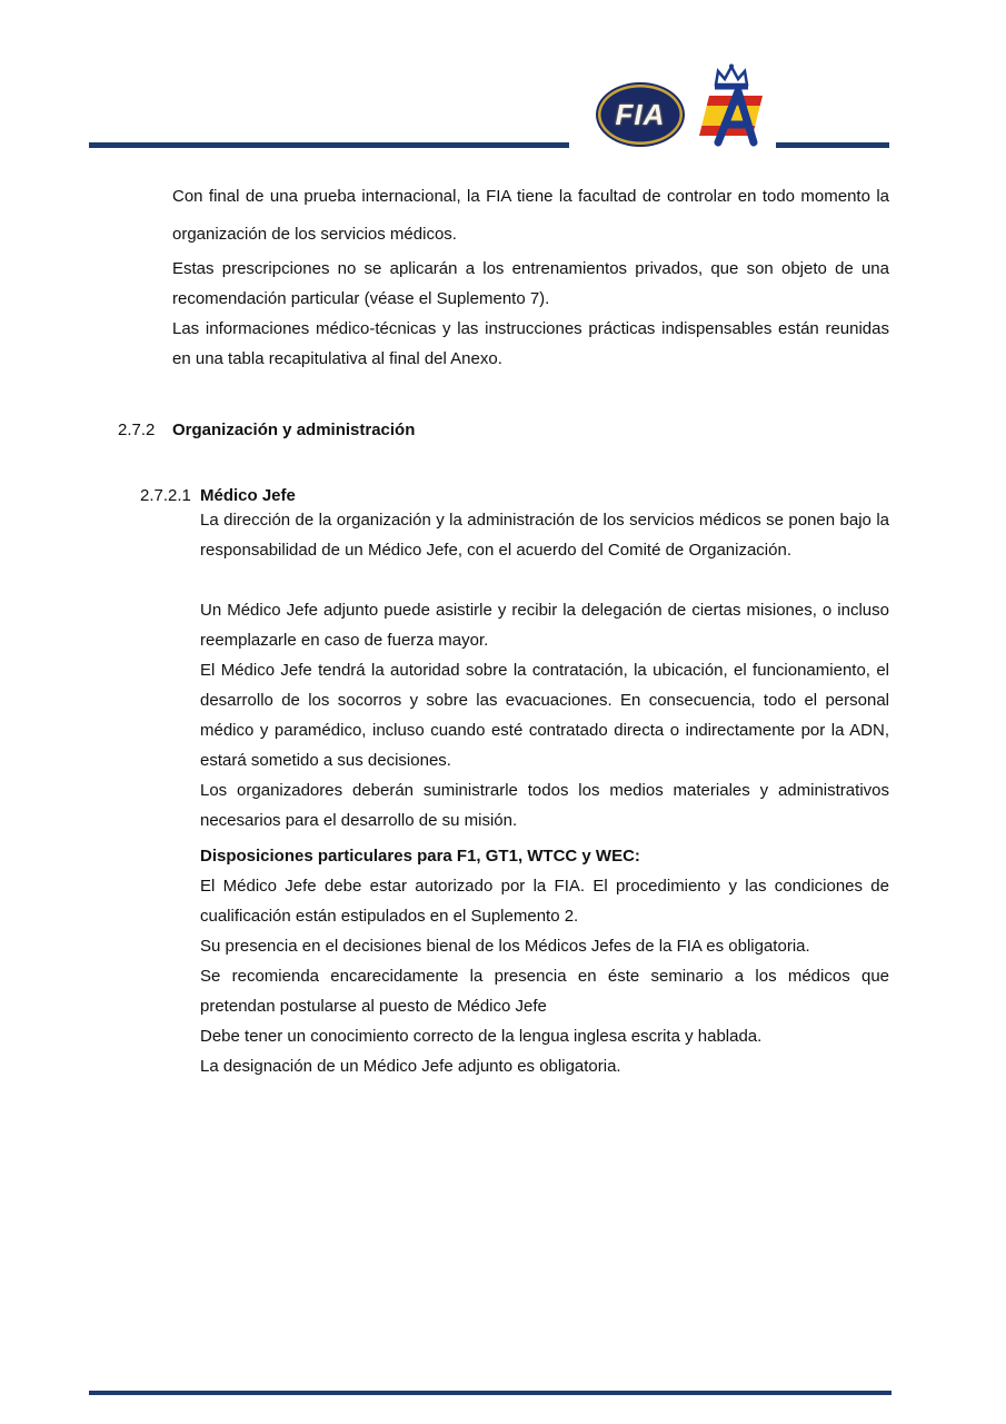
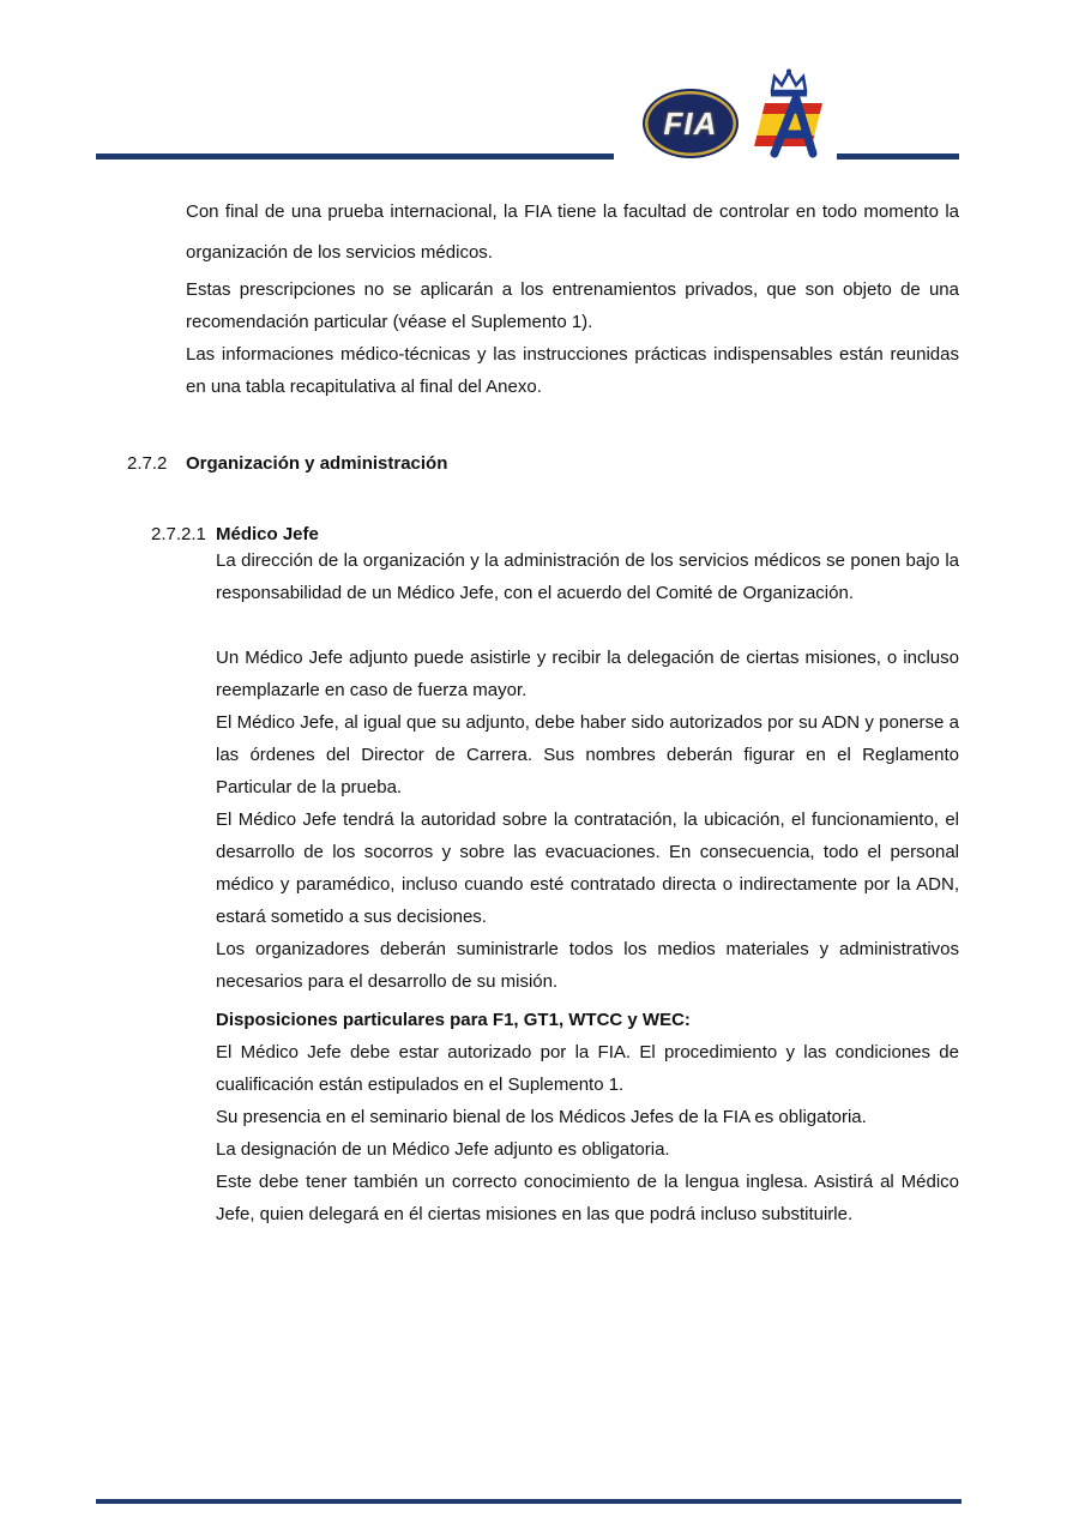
  FIA
  Con final de una prueba internacional, la FIA tiene la facultad de controlar en todo momento la organización de los servicios médicos.
- Estas prescripciones no se aplicarán a los entrenamientos privados, que son objeto de una recomendación particular (véase el Suplemento 7).
+ Estas prescripciones no se aplicarán a los entrenamientos privados, que son objeto de una recomendación particular (véase el Suplemento 1).
  Las informaciones médico-técnicas y las instrucciones prácticas indispensables están reunidas en una tabla recapitulativa al final del Anexo.
  2.7.2
  Organización y administración
  2.7.2.1
  Médico Jefe
  La dirección de la organización y la administración de los servicios médicos se ponen bajo la responsabilidad de un Médico Jefe, con el acuerdo del Comité de Organización.
  Un Médico Jefe adjunto puede asistirle y recibir la delegación de ciertas misiones, o incluso reemplazarle en caso de fuerza mayor.
+ El Médico Jefe, al igual que su adjunto, debe haber sido autorizados por su ADN y ponerse a las órdenes del Director de Carrera. Sus nombres deberán figurar en el Reglamento Particular de la prueba.
  El Médico Jefe tendrá la autoridad sobre la contratación, la ubicación, el funcionamiento, el desarrollo de los socorros y sobre las evacuaciones. En consecuencia, todo el personal médico y paramédico, incluso cuando esté contratado directa o indirectamente por la ADN, estará sometido a sus decisiones.
  Los organizadores deberán suministrarle todos los medios materiales y administrativos necesarios para el desarrollo de su misión.
  Disposiciones particulares para F1, GT1, WTCC y WEC:
- El Médico Jefe debe estar autorizado por la FIA. El procedimiento y las condiciones de cualificación están estipulados en el Suplemento 2.
+ El Médico Jefe debe estar autorizado por la FIA. El procedimiento y las condiciones de cualificación están estipulados en el Suplemento 1.
- Su presencia en el decisiones bienal de los Médicos Jefes de la FIA es obligatoria.
+ Su presencia en el seminario bienal de los Médicos Jefes de la FIA es obligatoria.
- Se recomienda encarecidamente la presencia en éste seminario a los médicos que pretendan postularse al puesto de Médico Jefe
- Debe tener un conocimiento correcto de la lengua inglesa escrita y hablada.
  La designación de un Médico Jefe adjunto es obligatoria.
+ Este debe tener también un correcto conocimiento de la lengua inglesa. Asistirá al Médico Jefe, quien delegará en él ciertas misiones en las que podrá incluso substituirle.
